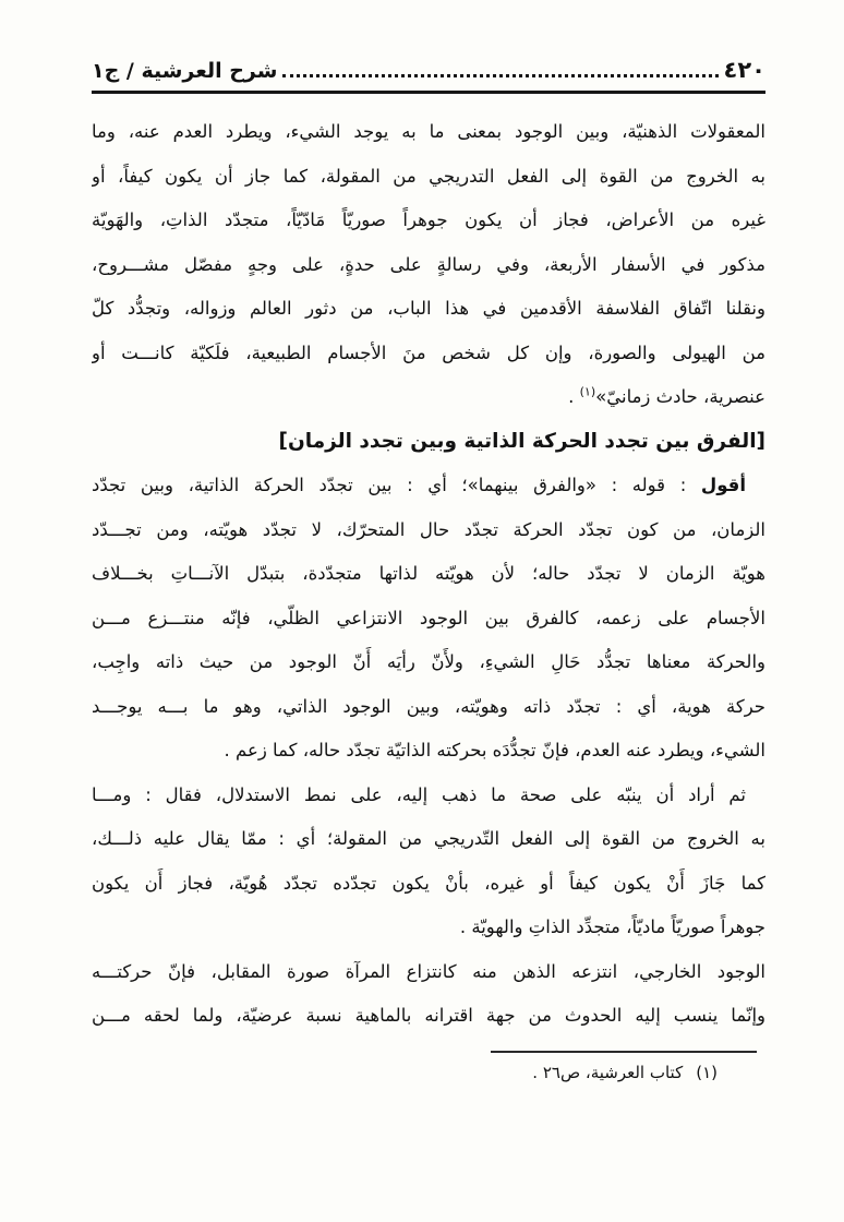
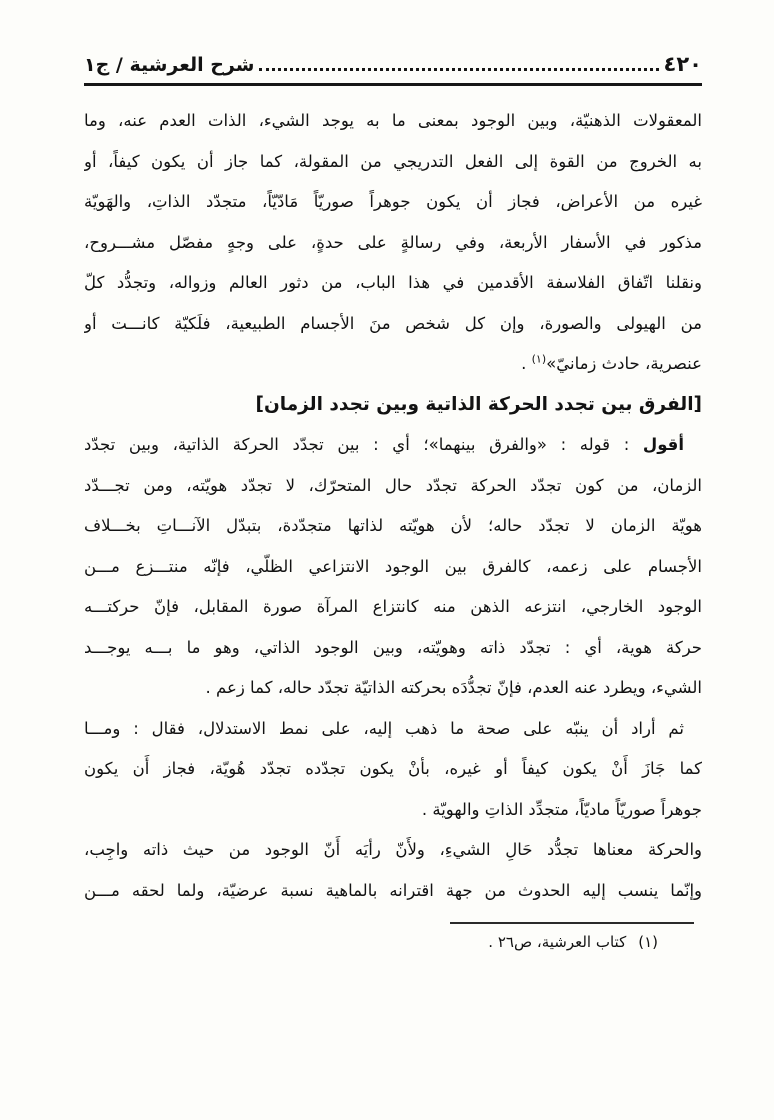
  ٤٢٠
  شرح العرشية / ج١
- المعقولات الذهنيّة، وبين الوجود بمعنى ما به يوجد الشيء، ويطرد العدم عنه، وما
+ المعقولات الذهنيّة، وبين الوجود بمعنى ما به يوجد الشيء، الذات العدم عنه، وما
  به الخروج من القوة إلى الفعل التدريجي من المقولة، كما جاز أن يكون كيفاً، أو
  غيره من الأعراض، فجاز أن يكون جوهراً صوريّاً مَادّيّاً، متجدّد الذاتِ، والهَويّة
  مذكور في الأسفار الأربعة، وفي رسالةٍ على حدةٍ، على وجهٍ مفصّل مشـــروح،
  ونقلنا اتّفاق الفلاسفة الأقدمين في هذا الباب، من دثور العالم وزواله، وتجدُّد كلّ
  من الهيولى والصورة، وإن كل شخص منَ الأجسام الطبيعية، فلَكيّة كانـــت أو
  عنصرية، حادث زمانيّ»(١) .
  [الفرق بين تجدد الحركة الذاتية وبين تجدد الزمان]
  أقول : قوله : «والفرق بينهما»؛ أي : بين تجدّد الحركة الذاتية، وبين تجدّد
  الزمان، من كون تجدّد الحركة تجدّد حال المتحرّك، لا تجدّد هويّته، ومن تجـــدّد
  هويّة الزمان لا تجدّد حاله؛ لأن هويّته لذاتها متجدّدة، بتبدّل الآنـــاتِ بخـــلاف
  الأجسام على زعمه، كالفرق بين الوجود الانتزاعي الظلّي، فإنّه منتـــزع مـــن
- والحركة معناها تجدُّد حَالِ الشيءِ، ولأَنّ رأيَه أَنّ الوجود من حيث ذاته واجِب،
+ الوجود الخارجي، انتزعه الذهن منه كانتزاع المرآة صورة المقابل، فإنّ حركتـــه
  حركة هوية، أي : تجدّد ذاته وهويّته، وبين الوجود الذاتي، وهو ما بـــه يوجـــد
  الشيء، ويطرد عنه العدم، فإنّ تجدُّدَه بحركته الذاتيّة تجدّد حاله، كما زعم .
  ثم أراد أن ينبّه على صحة ما ذهب إليه، على نمط الاستدلال، فقال : ومـــا
- به الخروج من القوة إلى الفعل التّدريجي من المقولة؛ أي : ممّا يقال عليه ذلـــك،
  كما جَازَ أَنْ يكون كيفاً أو غيره، بأنْ يكون تجدّده تجدّد هُويّة، فجاز أَن يكون
  جوهراً صوريّاً ماديّاً، متجدِّد الذاتِ والهويّة .
- الوجود الخارجي، انتزعه الذهن منه كانتزاع المرآة صورة المقابل، فإنّ حركتـــه
+ والحركة معناها تجدُّد حَالِ الشيءِ، ولأَنّ رأيَه أَنّ الوجود من حيث ذاته واجِب،
  وإنّما ينسب إليه الحدوث من جهة اقترانه بالماهية نسبة عرضيّة، ولما لحقه مـــن
  (١)كتاب العرشية، ص٢٦ .
